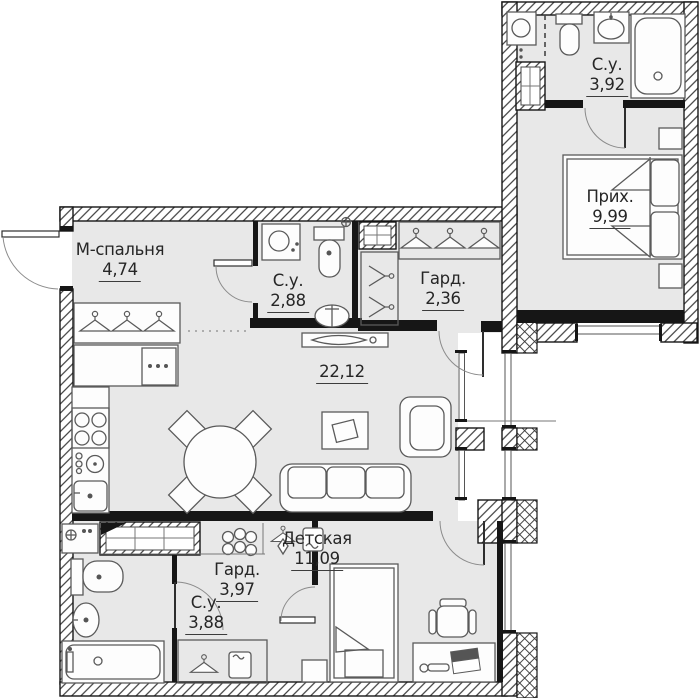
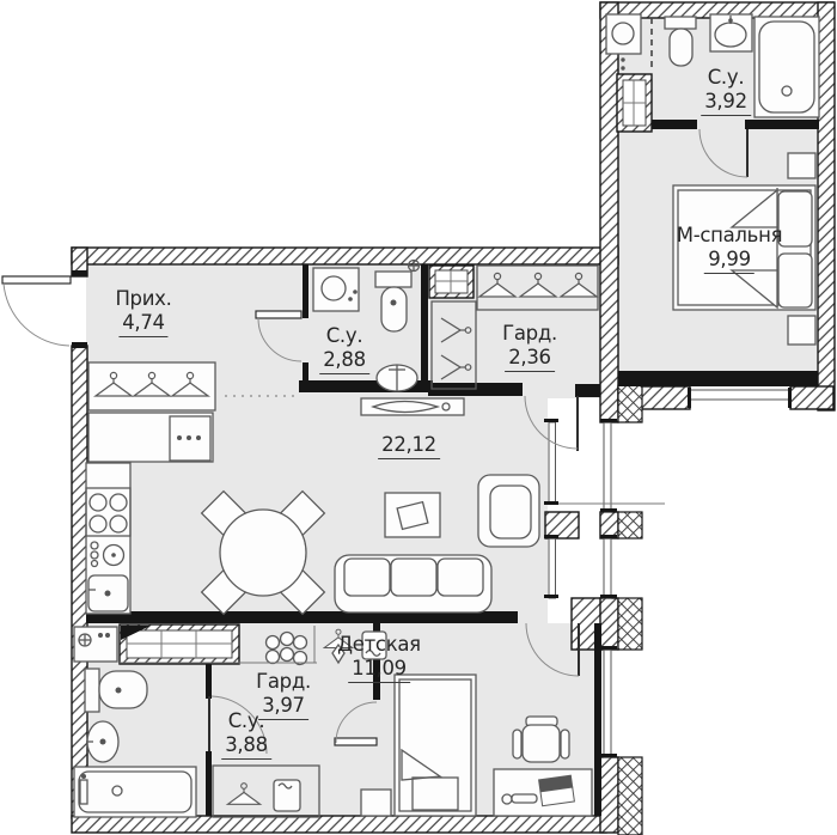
- М-спальня
+ Прих.
  4,74
  С.у.
  2,88
  Гард.
  2,36
  С.у.
  3,92
- Прих.
+ М-спальня
  9,99
  22,12
  Детская
  11,09
  Гард.
  3,97
  С.у.
  3,88
